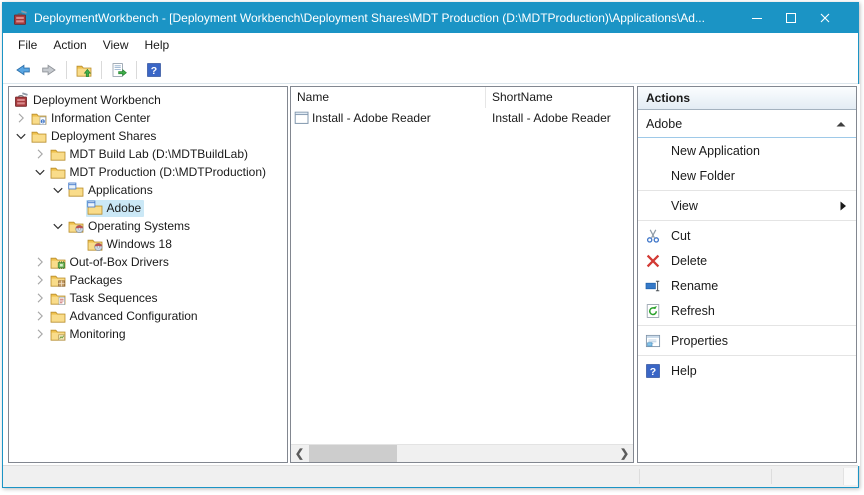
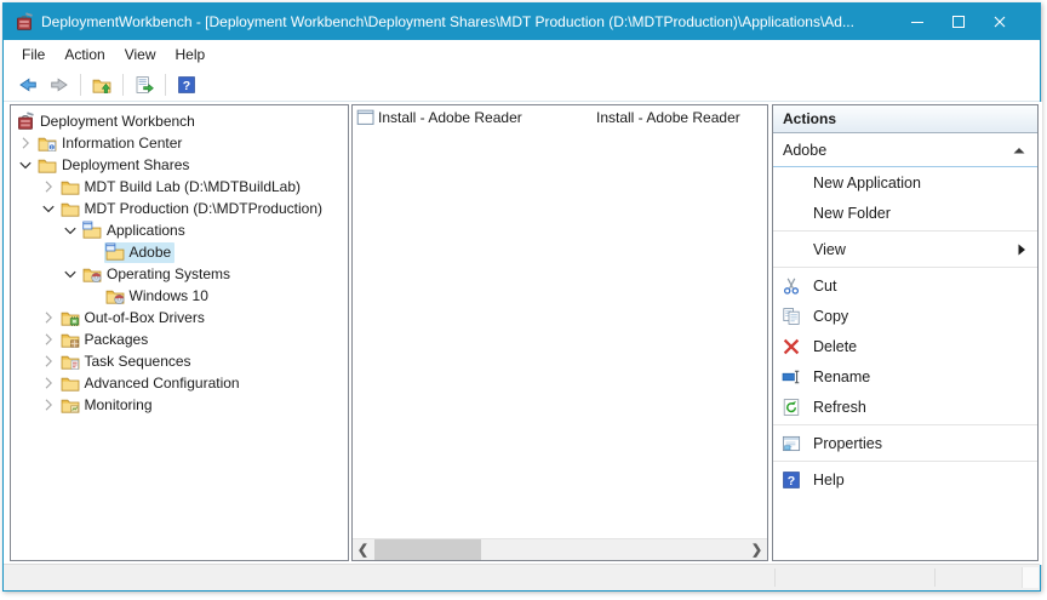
  DeploymentWorkbench - [Deployment Workbench\Deployment Shares\MDT Production (D:\MDTProduction)\Applications\Ad...
  File
  Action
  View
  Help
  ?
  Deployment Workbench
  Information Center
  Deployment Shares
  MDT Build Lab (D:\MDTBuildLab)
  MDT Production (D:\MDTProduction)
  Applications
  Adobe
  Operating Systems
- Windows 18
+ Windows 10
  Out-of-Box Drivers
  Packages
  Task Sequences
  Advanced Configuration
  Monitoring
- Name
- ShortName
  Install - Adobe Reader
  Install - Adobe Reader
  ❮
  ❯
  Actions
  Adobe
  New Application
  New Folder
  View
  Cut
+ Copy
  Delete
  Rename
  Refresh
  Properties
  ?
  Help
